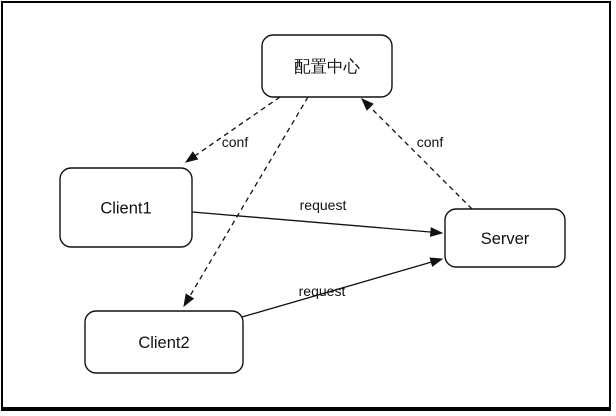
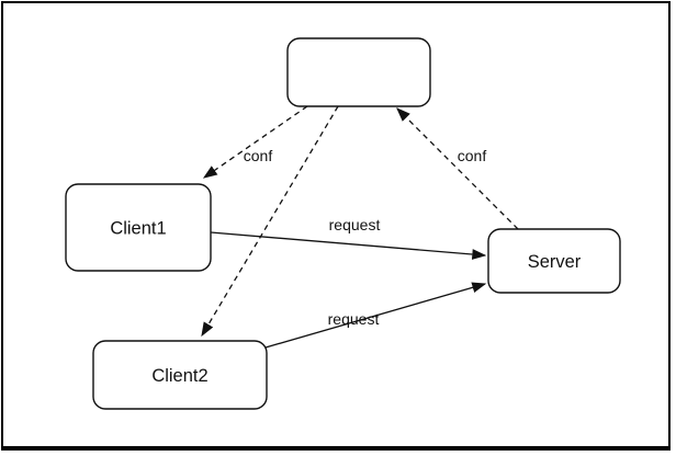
- 配置中心
  Client1
  Client2
  Server
  conf
  conf
  request
  request
